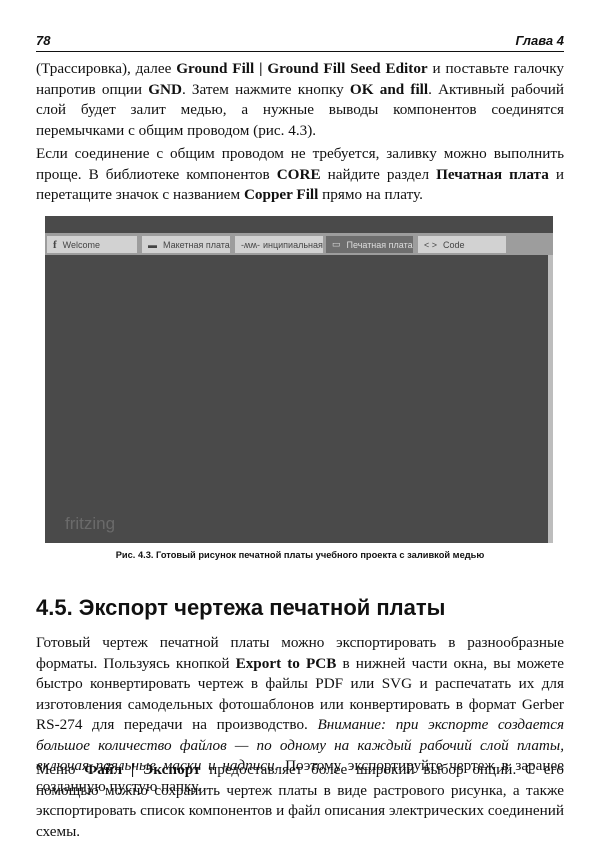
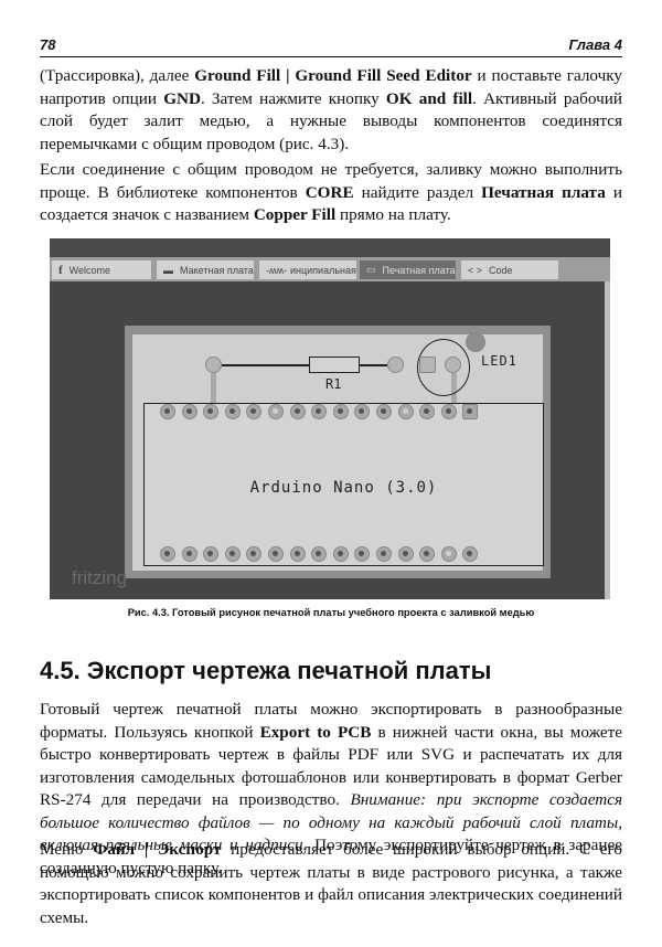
  78
  Глава 4
  (Трассировка), далее Ground Fill | Ground Fill Seed Editor и поставьте галочку напротив опции GND. Затем нажмите кнопку OK and fill. Активный рабочий слой будет залит медью, а нужные выводы компонентов соединятся перемычками с общим проводом (рис. 4.3).
- Если соединение с общим проводом не требуется, заливку можно выполнить проще. В библиотеке компонентов CORE найдите раздел Печатная плата и перетащите значок с названием Copper Fill прямо на плату.
+ Если соединение с общим проводом не требуется, заливку можно выполнить проще. В библиотеке компонентов CORE найдите раздел Печатная плата и создается значок с названием Copper Fill прямо на плату.
  f
  Welcome
  ▬
  Макетная плата
  -ʍʍ-
  инципиальная
  ▭
  Печатная плата
  < >
  Code
+ R1
+ LED1
+ Arduino Nano (3.0)
  fritzing
  Рис. 4.3. Готовый рисунок печатной платы учебного проекта с заливкой медью
  4.5. Экспорт чертежа печатной платы
  Готовый чертеж печатной платы можно экспортировать в разнообразные форматы. Пользуясь кнопкой Export to PCB в нижней части окна, вы можете быстро конвертировать чертеж в файлы PDF или SVG и распечатать их для изготовления самодельных фотошаблонов или конвертировать в формат Gerber RS-274 для передачи на производство. Внимание: при экспорте создается большое количество файлов — по одному на каждый рабочий слой платы, включая паяльные маски и надписи. Поэтому экспортируйте чертеж в заранее созданную пустую папку.
  Меню Файл | Экспорт предоставляет более широкий выбор опций. С его помощью можно сохранить чертеж платы в виде растрового рисунка, а также экспортировать список компонентов и файл описания электрических соединений схемы.
